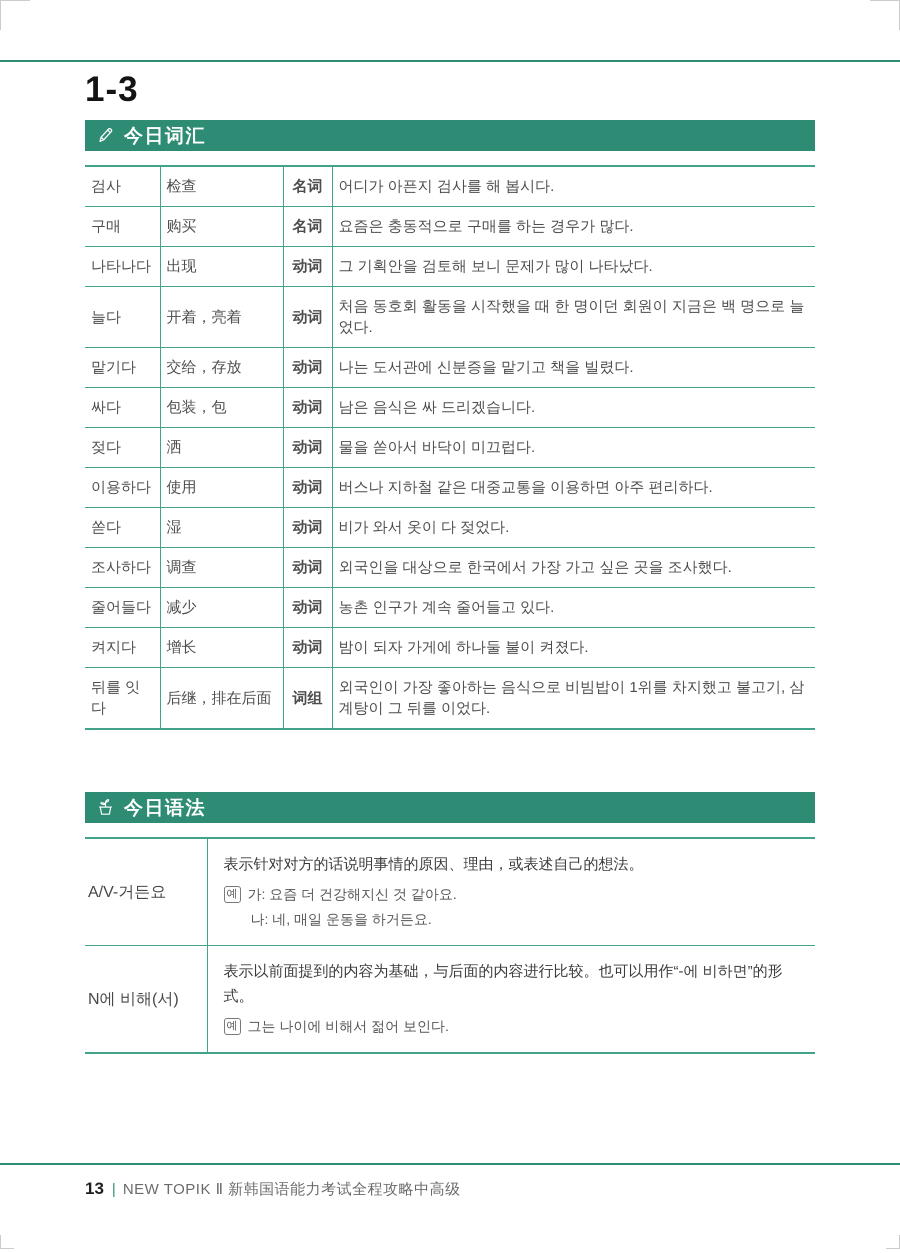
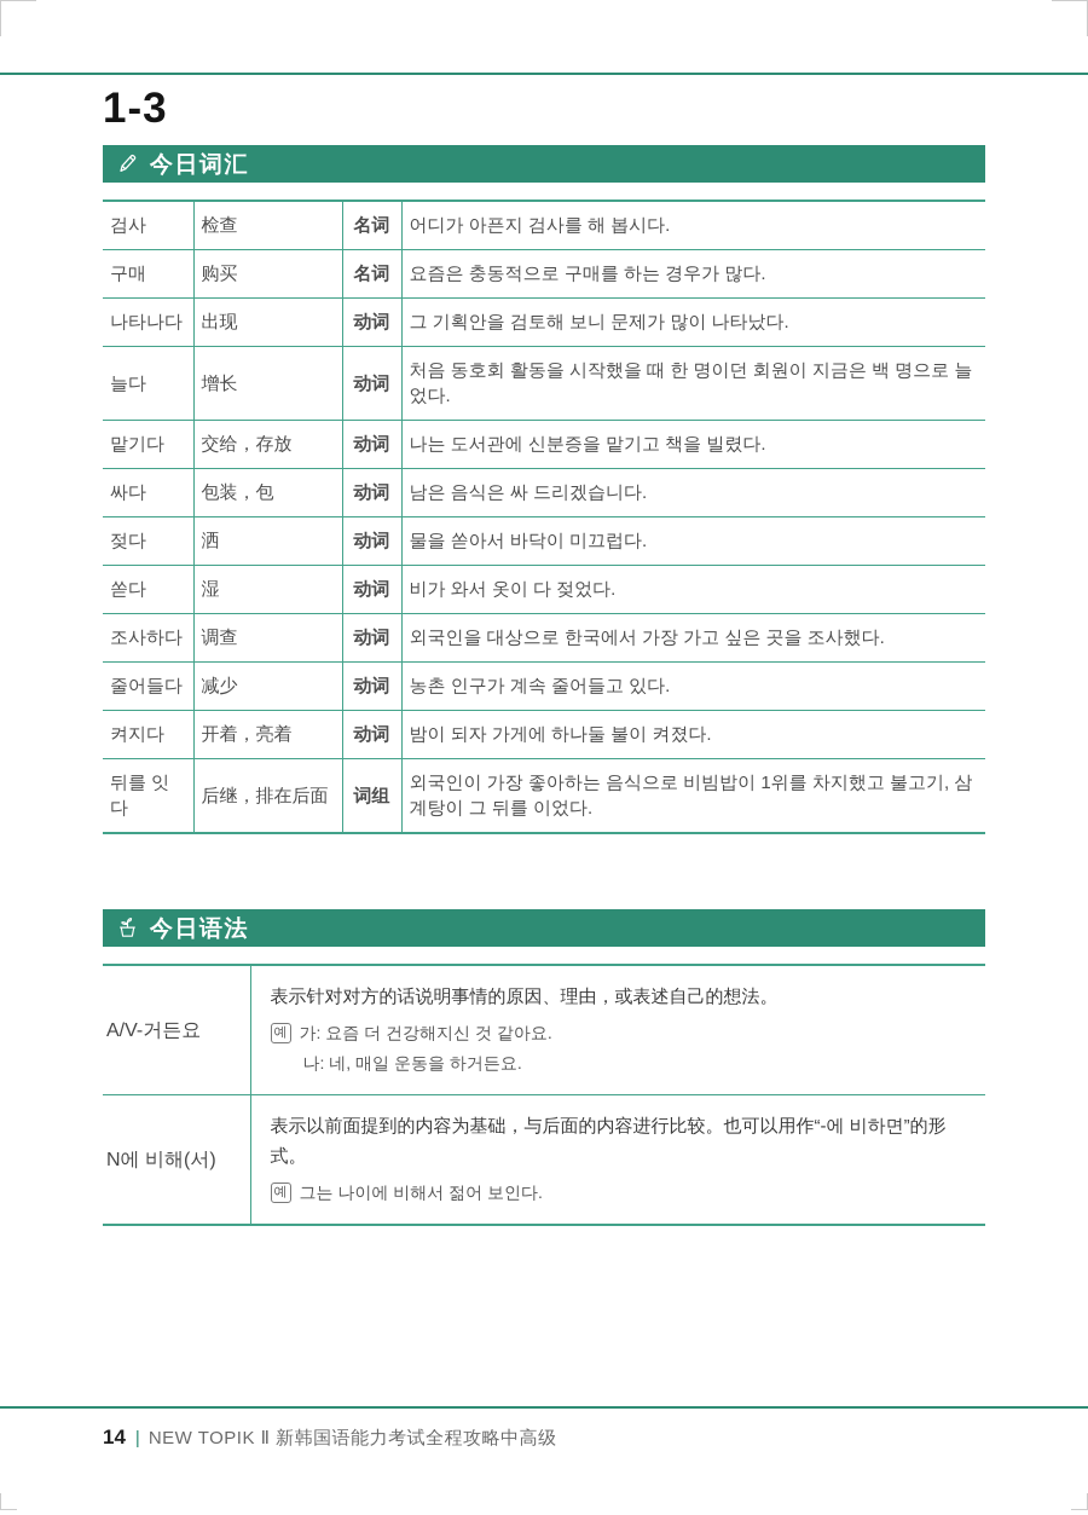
  1-3
  今日词汇
  검사	检查	名词	어디가 아픈지 검사를 해 봅시다.
  구매	购买	名词	요즘은 충동적으로 구매를 하는 경우가 많다.
  나타나다	出现	动词	그 기획안을 검토해 보니 문제가 많이 나타났다.
- 늘다	开着，亮着	动词	처음 동호회 활동을 시작했을 때 한 명이던 회원이 지금은 백 명으로 늘었다.
+ 늘다	增长	动词	처음 동호회 활동을 시작했을 때 한 명이던 회원이 지금은 백 명으로 늘었다.
  맡기다	交给，存放	动词	나는 도서관에 신분증을 맡기고 책을 빌렸다.
  싸다	包装，包	动词	남은 음식은 싸 드리겠습니다.
  젖다	洒	动词	물을 쏟아서 바닥이 미끄럽다.
- 이용하다	使用	动词	버스나 지하철 같은 대중교통을 이용하면 아주 편리하다.
  쏟다	湿	动词	비가 와서 옷이 다 젖었다.
  조사하다	调查	动词	외국인을 대상으로 한국에서 가장 가고 싶은 곳을 조사했다.
  줄어들다	减少	动词	농촌 인구가 계속 줄어들고 있다.
- 켜지다	增长	动词	밤이 되자 가게에 하나둘 불이 켜졌다.
+ 켜지다	开着，亮着	动词	밤이 되자 가게에 하나둘 불이 켜졌다.
  뒤를 잇다	后继，排在后面	词组	외국인이 가장 좋아하는 음식으로 비빔밥이 1위를 차지했고 불고기, 삼계탕이 그 뒤를 이었다.
  今日语法
  A/V-거든요	表示针对对方的话说明事情的原因、理由，或表述自己的想法。 예 가: 요즘 더 건강해지신 것 같아요. 나: 네, 매일 운동을 하거든요.
  N에 비해(서)	表示以前面提到的内容为基础，与后面的内容进行比较。也可以用作“-에 비하면”的形式。 예 그는 나이에 비해서 젊어 보인다.
- 13
+ 14
  |
  NEW TOPIK Ⅱ 新韩国语能力考试全程攻略中高级
